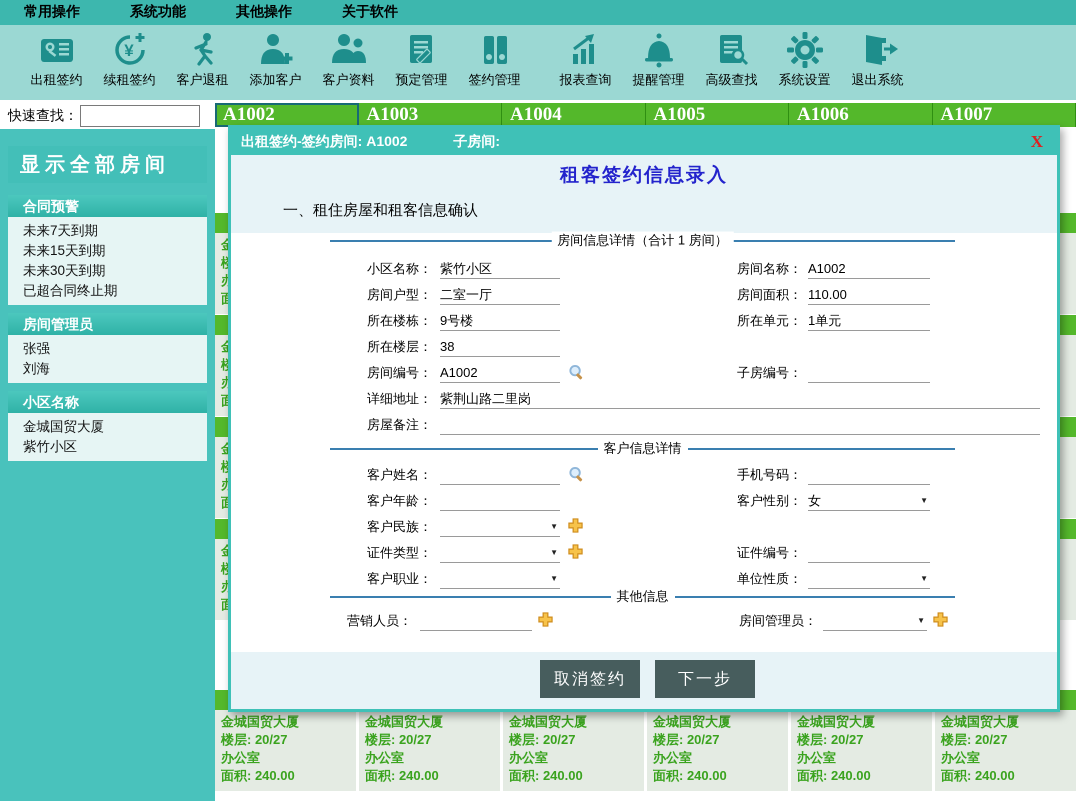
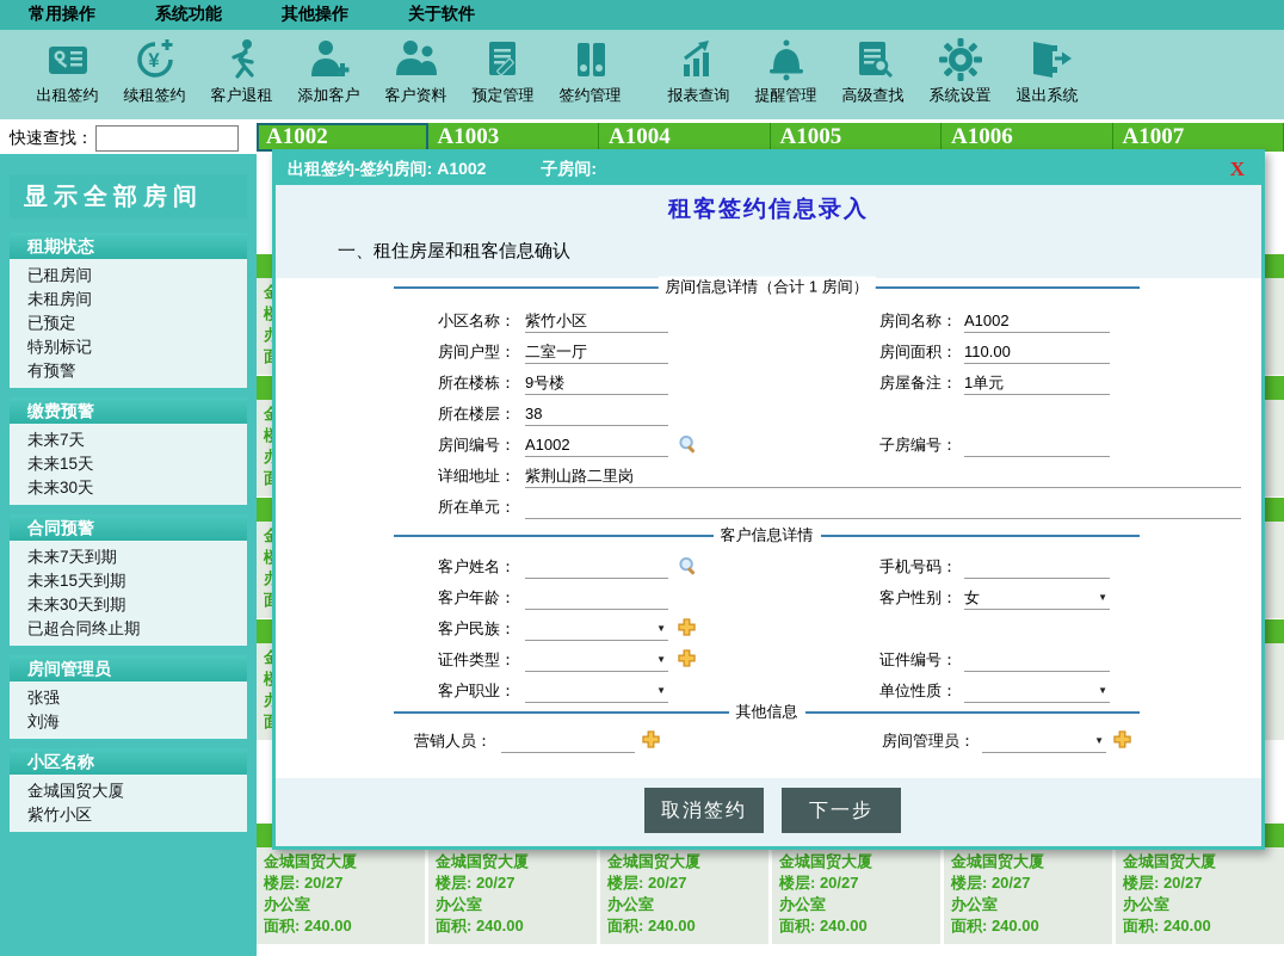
  常用操作
  系统功能
  其他操作
  关于软件
  出租签约
  ¥
  续租签约
  客户退租
  添加客户
  客户资料
  预定管理
  签约管理
  报表查询
  提醒管理
  高级查找
  系统设置
  退出系统
  快速查找：
  显示全部房间
+ 租期状态
+ 已租房间
+ 未租房间
+ 已预定
+ 特别标记
+ 有预警
+ 缴费预警
+ 未来7天
+ 未来15天
+ 未来30天
  合同预警
  未来7天到期
  未来15天到期
  未来30天到期
  已超合同终止期
  房间管理员
  张强
  刘海
  小区名称
  金城国贸大厦
  紫竹小区
  A1002
  A1003
  A1004
  A1005
  A1006
  A1007
  金城国贸大厦
  楼层: 20/27
  办公室
  面积: 240.00
  金城国贸大厦
  楼层: 20/27
  办公室
  面积: 240.00
  金城国贸大厦
  楼层: 20/27
  办公室
  面积: 240.00
  金城国贸大厦
  楼层: 20/27
  办公室
  面积: 240.00
  金城国贸大厦
  楼层: 20/27
  办公室
  面积: 240.00
  金城国贸大厦
  楼层: 20/27
  办公室
  面积: 240.00
  出租签约-签约房间: A1002 子房间:
  X
  租客签约信息录入
  一、租住房屋和租客信息确认
  房间信息详情（合计 1 房间）
  客户信息详情
  其他信息
  小区名称：
  紫竹小区
  房间名称：
  A1002
  房间户型：
  二室一厅
  房间面积：
  110.00
  所在楼栋：
  9号楼
- 所在单元：
+ 房屋备注：
  1单元
  所在楼层：
  38
  房间编号：
  A1002
  子房编号：
  详细地址：
  紫荆山路二里岗
- 房屋备注：
+ 所在单元：
  客户姓名：
  手机号码：
  客户年龄：
  客户性别：
  女
  ▼
  客户民族：
  ▼
  证件类型：
  ▼
  证件编号：
  客户职业：
  ▼
  单位性质：
  ▼
  营销人员：
  房间管理员：
  ▼
  取消签约
  下一步
